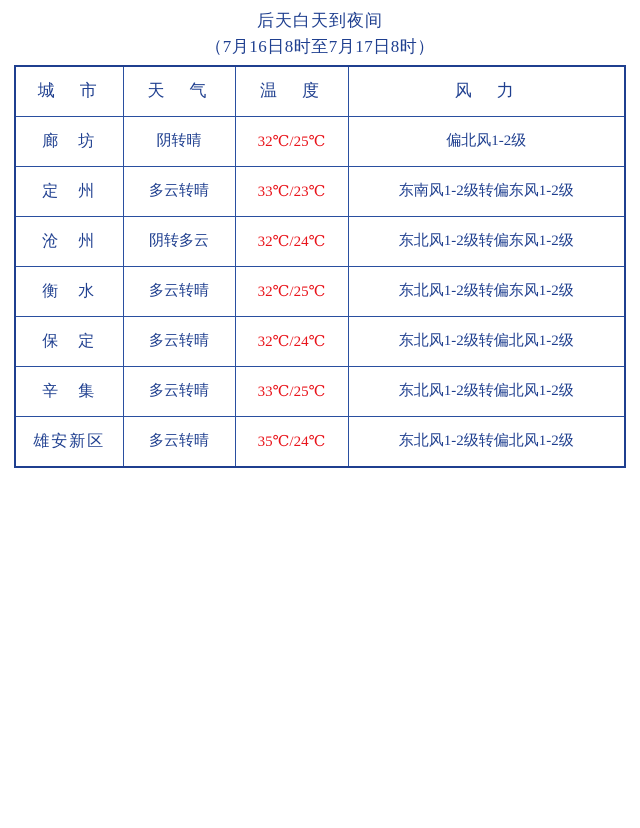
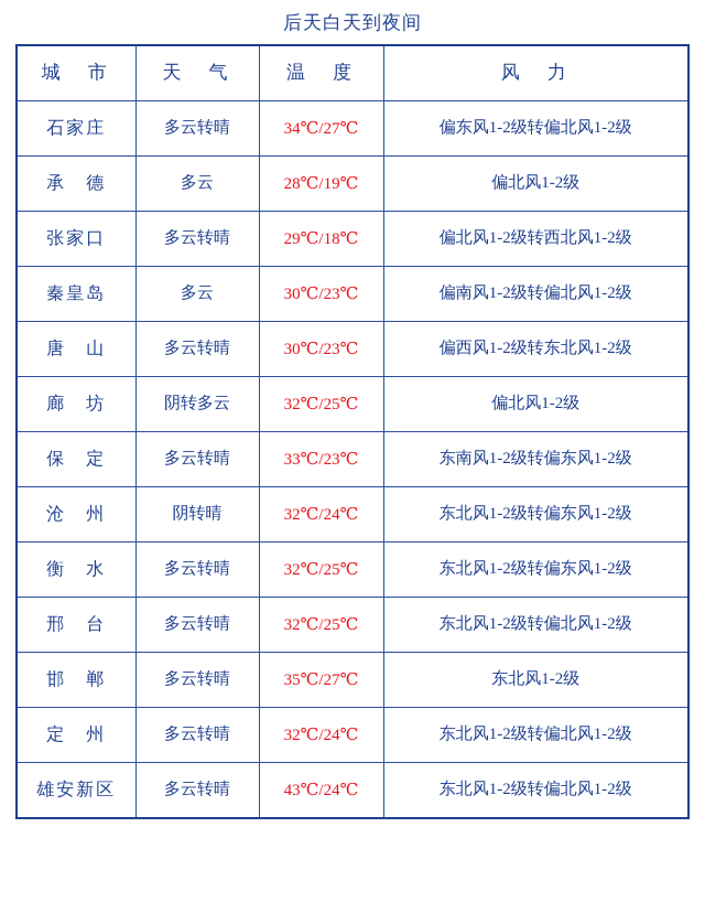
  后天白天到夜间
- （7月16日8时至7月17日8时）
  城 市	天 气	温 度	风 力
+ 石家庄	多云转晴	34℃/27℃	偏东风1-2级转偏北风1-2级
+ 承 德	多云	28℃/19℃	偏北风1-2级
+ 张家口	多云转晴	29℃/18℃	偏北风1-2级转西北风1-2级
+ 秦皇岛	多云	30℃/23℃	偏南风1-2级转偏北风1-2级
+ 唐 山	多云转晴	30℃/23℃	偏西风1-2级转东北风1-2级
- 廊 坊	阴转晴	32℃/25℃	偏北风1-2级
+ 廊 坊	阴转多云	32℃/25℃	偏北风1-2级
- 定 州	多云转晴	33℃/23℃	东南风1-2级转偏东风1-2级
+ 保 定	多云转晴	33℃/23℃	东南风1-2级转偏东风1-2级
- 沧 州	阴转多云	32℃/24℃	东北风1-2级转偏东风1-2级
+ 沧 州	阴转晴	32℃/24℃	东北风1-2级转偏东风1-2级
  衡 水	多云转晴	32℃/25℃	东北风1-2级转偏东风1-2级
+ 邢 台	多云转晴	32℃/25℃	东北风1-2级转偏北风1-2级
+ 邯 郸	多云转晴	35℃/27℃	东北风1-2级
- 保 定	多云转晴	32℃/24℃	东北风1-2级转偏北风1-2级
+ 定 州	多云转晴	32℃/24℃	东北风1-2级转偏北风1-2级
- 辛 集	多云转晴	33℃/25℃	东北风1-2级转偏北风1-2级
- 雄安新区	多云转晴	35℃/24℃	东北风1-2级转偏北风1-2级
+ 雄安新区	多云转晴	43℃/24℃	东北风1-2级转偏北风1-2级
